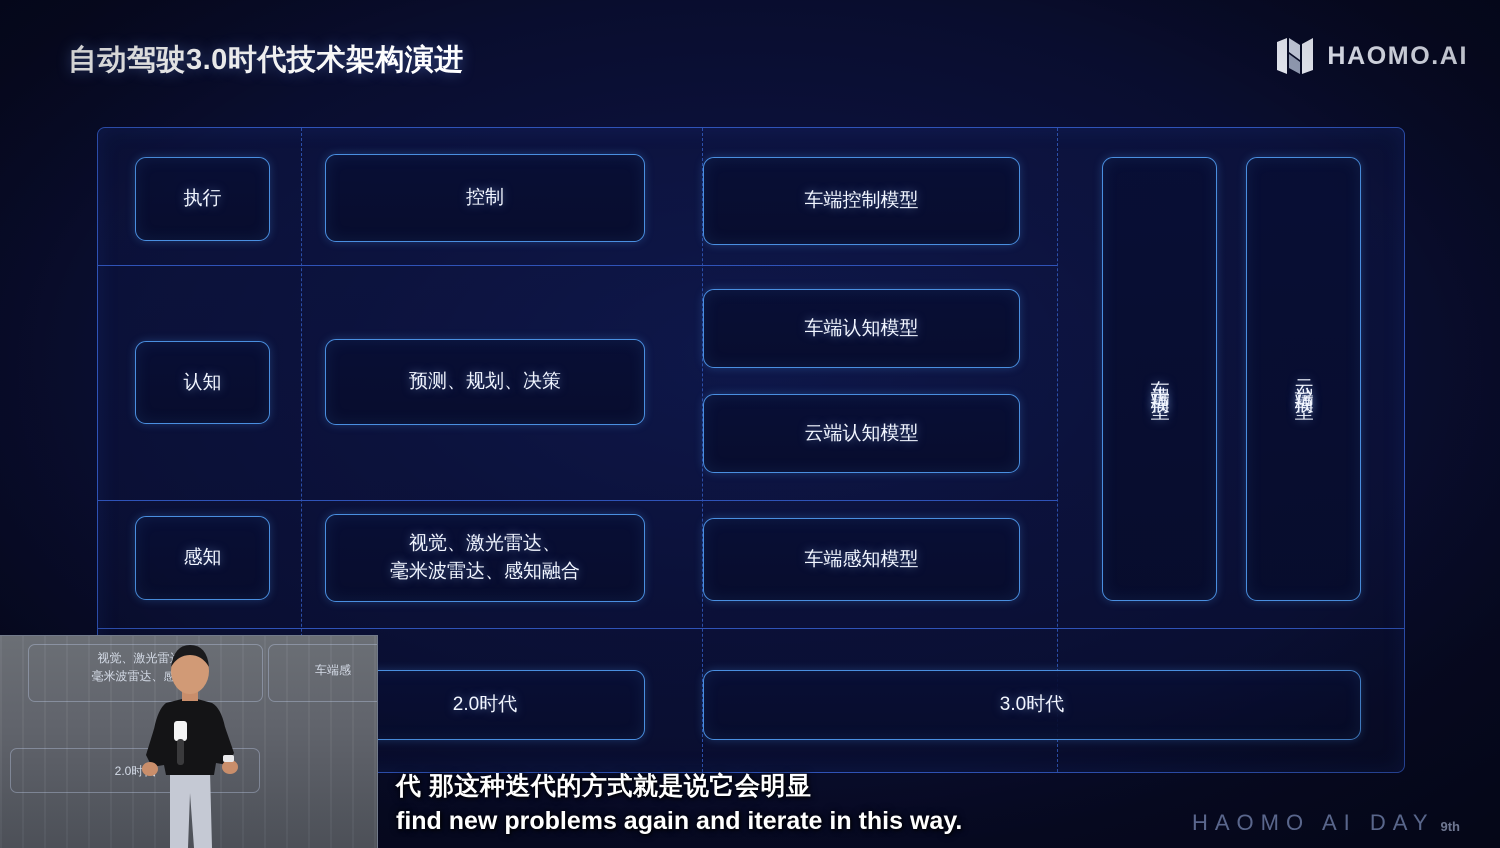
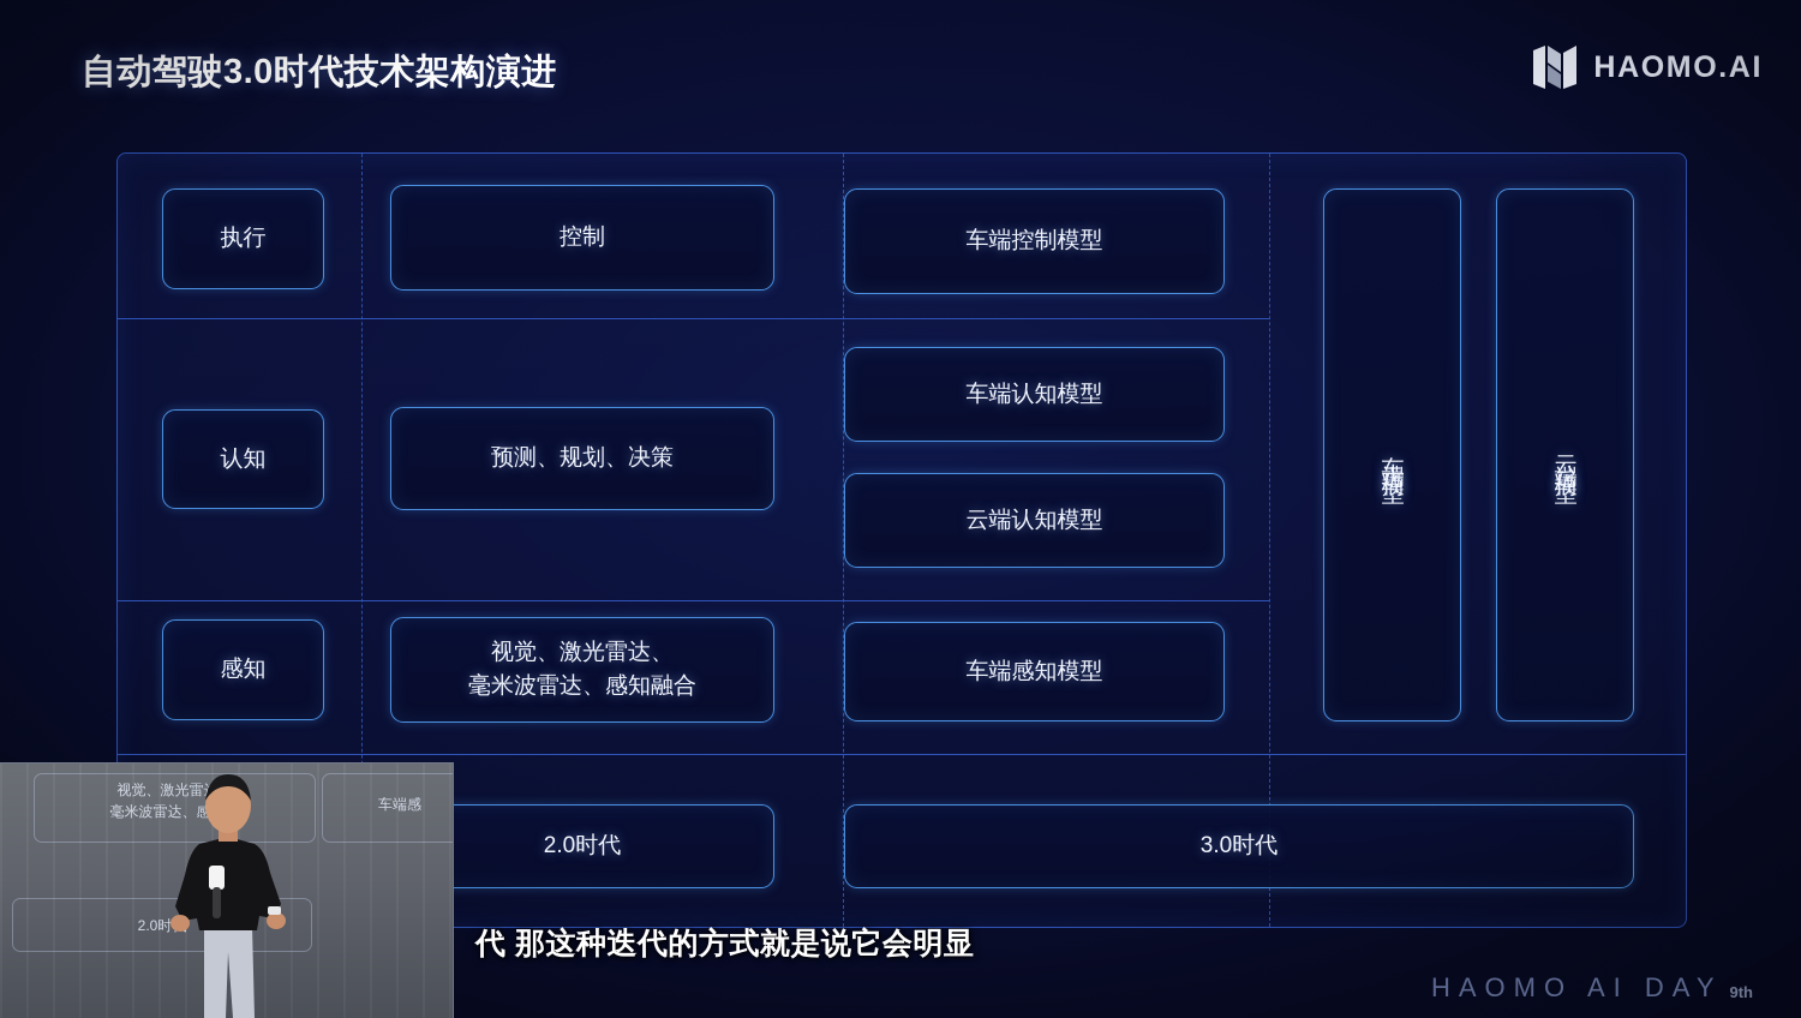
  视觉、激光雷
  毫米波雷达、感
  车端感
  2.0时
  代 那这种迭代的方式就是说它会明显
- find new problems again and iterate in this way.
  HAOMO AI DAY
  9th
